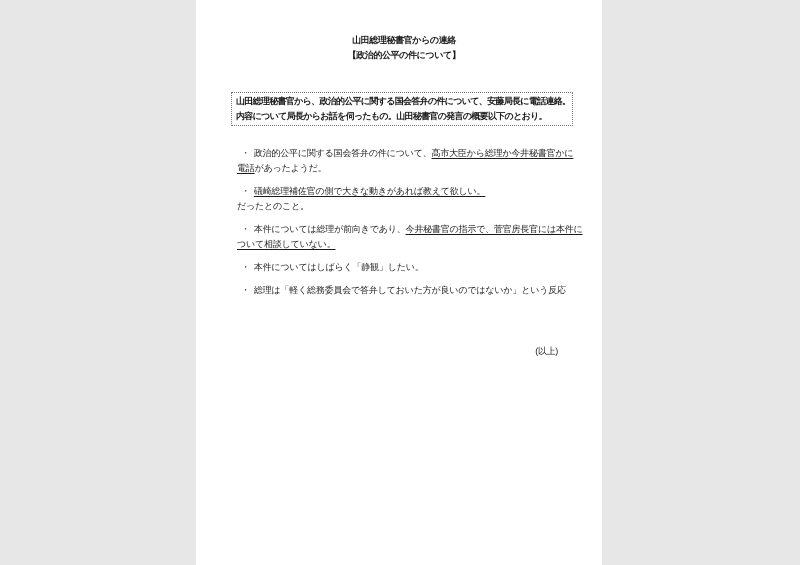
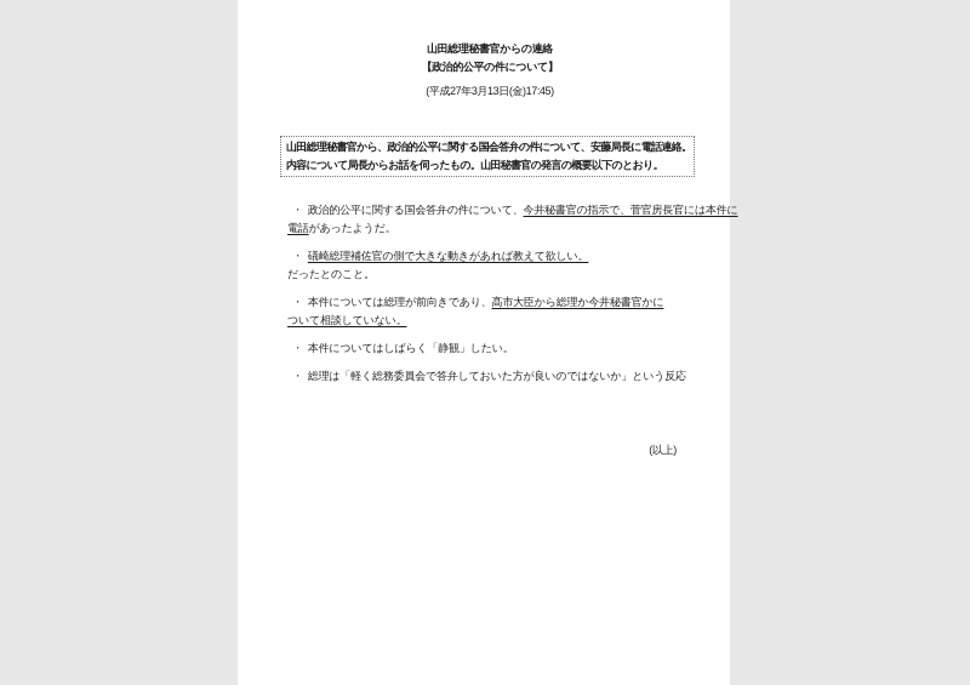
  山田総理秘書官からの連絡
  【政治的公平の件について】
+ (平成27年3月13日(金)17:45)
  山田総理秘書官から、政治的公平に関する国会答弁の件について、安藤局長に電話連絡。
  内容について局長からお話を伺ったもの。山田秘書官の発言の概要以下のとおり。
- ・ 政治的公平に関する国会答弁の件について、髙市大臣から総理か今井秘書官かに
+ ・ 政治的公平に関する国会答弁の件について、今井秘書官の指示で、菅官房長官には本件に
  電話があったようだ。
  ・ 礒崎総理補佐官の側で大きな動きがあれば教えて欲しい。
  だったとのこと。
- ・ 本件については総理が前向きであり、今井秘書官の指示で、菅官房長官には本件に
+ ・ 本件については総理が前向きであり、髙市大臣から総理か今井秘書官かに
  ついて相談していない。
  ・ 本件についてはしばらく「静観」したい。
  ・ 総理は「軽く総務委員会で答弁しておいた方が良いのではないか」という反応
  (以上)
